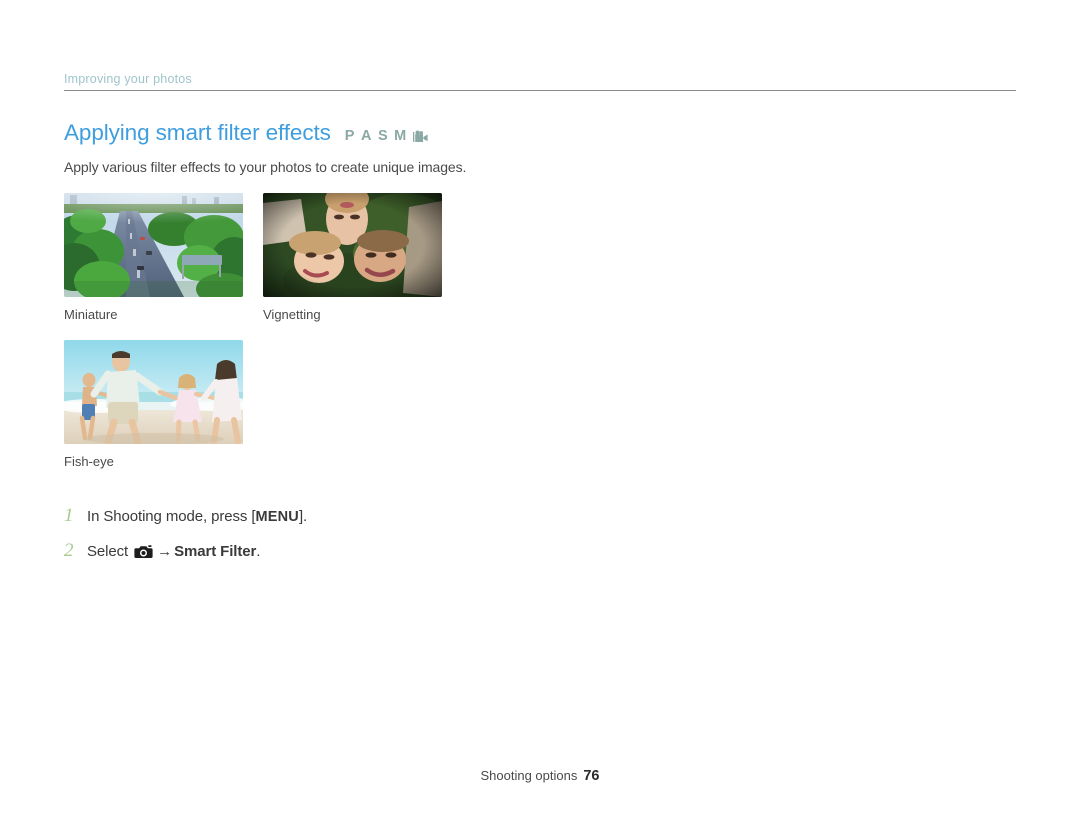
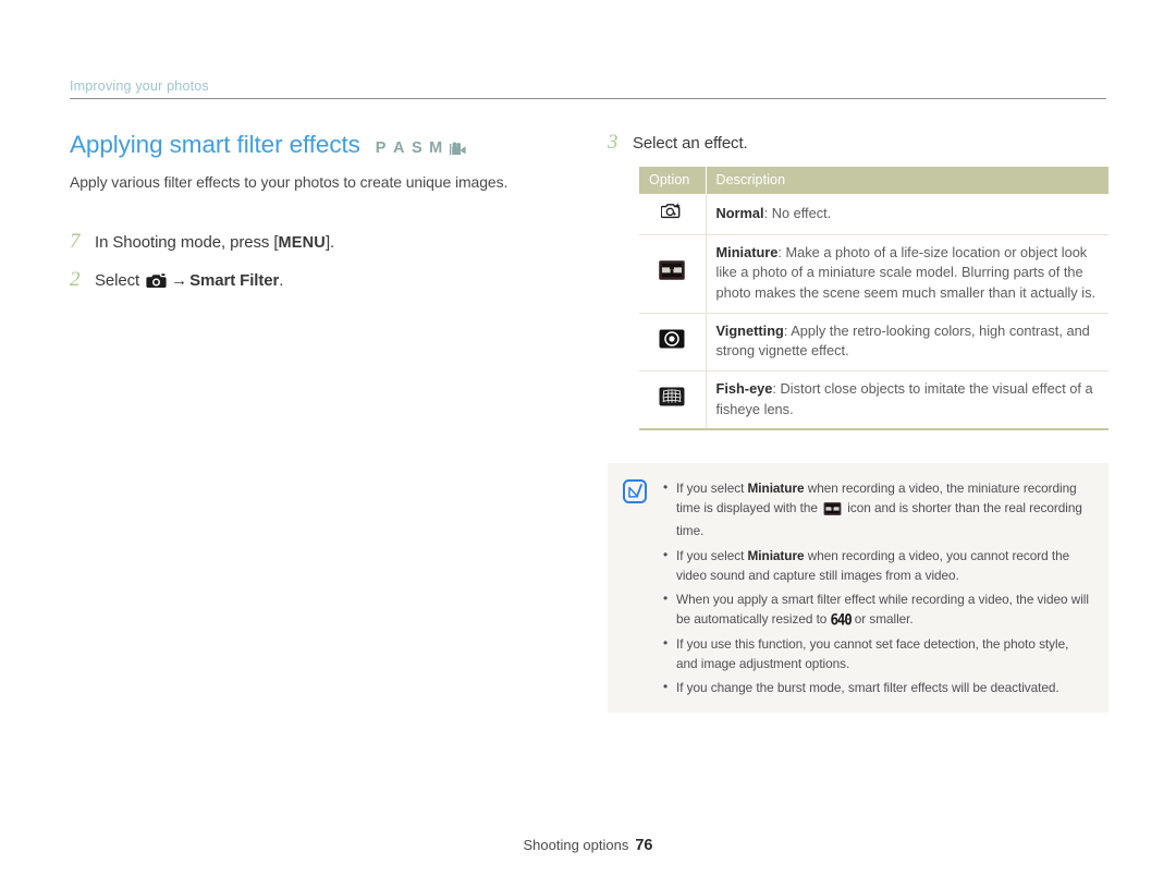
  Improving your photos
  Applying smart filter effects
  P
  A
  S
  M
  Apply various filter effects to your photos to create unique images.
- Miniature
- Vignetting
- Fish-eye
- 1
+ 7
  In Shooting mode, press [MENU].
  2
  Select →Smart Filter.
+ 3
+ Select an effect.
+ Option	Description
+ 	Normal: No effect.
+ 	Miniature: Make a photo of a life-size location or object look like a photo of a miniature scale model. Blurring parts of the photo makes the scene seem much smaller than it actually is.
+ 	Vignetting: Apply the retro-looking colors, high contrast, and strong vignette effect.
+ 	Fish-eye: Distort close objects to imitate the visual effect of a fisheye lens.
+ If you select Miniature when recording a video, the miniature recording time is displayed with the icon and is shorter than the real recording time.
+ If you select Miniature when recording a video, you cannot record the video sound and capture still images from a video.
+ When you apply a smart filter effect while recording a video, the video will be automatically resized to 640 or smaller.
+ If you use this function, you cannot set face detection, the photo style, and image adjustment options.
+ If you change the burst mode, smart filter effects will be deactivated.
  Shooting options 76
